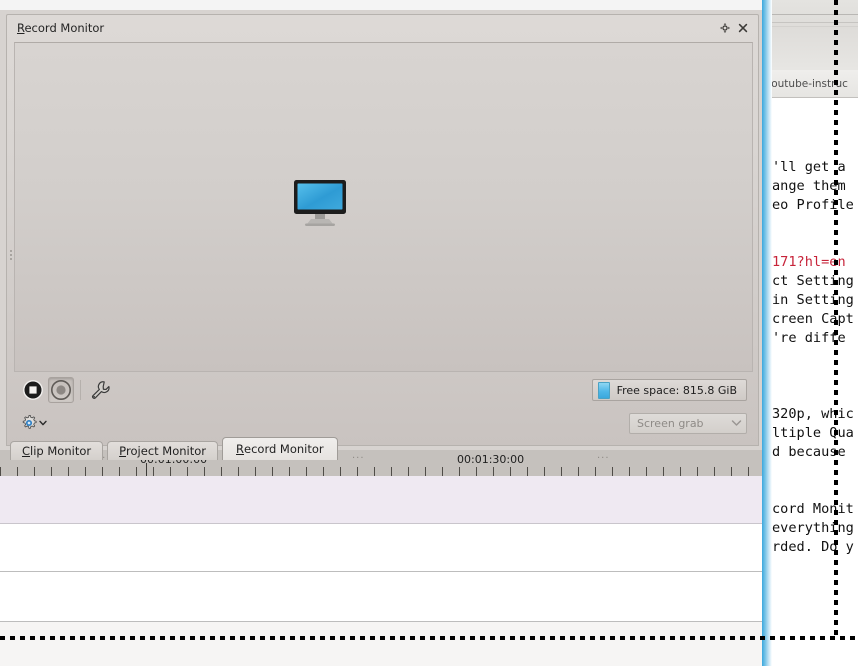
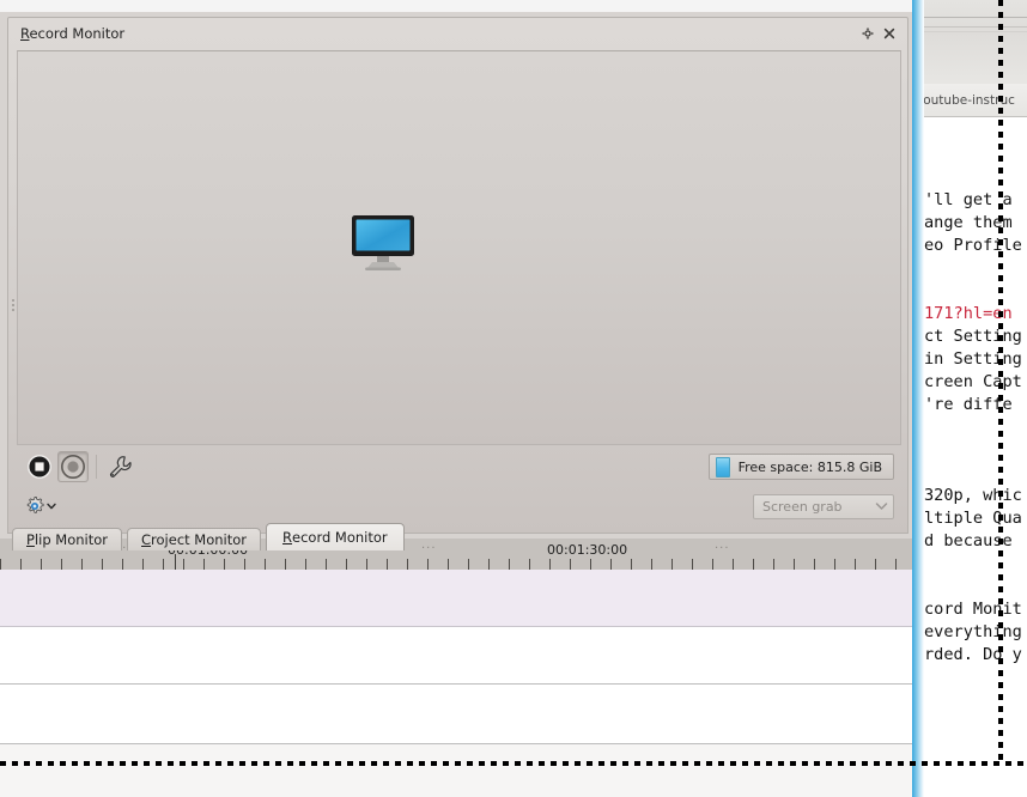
  outube-instuc
  'll get a
  ange thm
  eo Profle
  171?hl=n
  ct Settng
  in Settng
  creen Cpt
  're dife
  320p, wic
  ltipleua
  d becaue
  cord Moit
  everythng
  rded. D y
  ...
  ...
  00:01:30:00
  Record Monitor
  Free space: 815.8 GiB
  Screen grab
- C
+ P
  lip Monitor
- P
+ C
  roject Monitor
  R
  ecord Monitor
